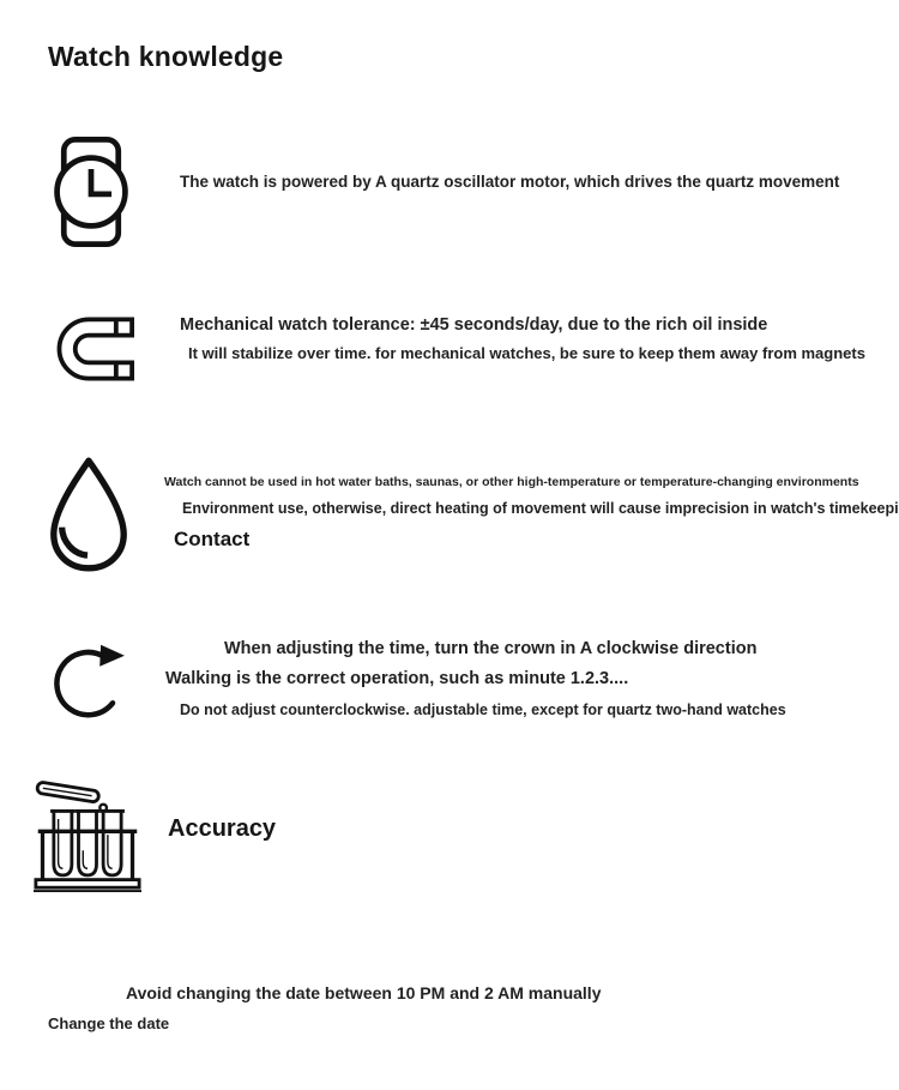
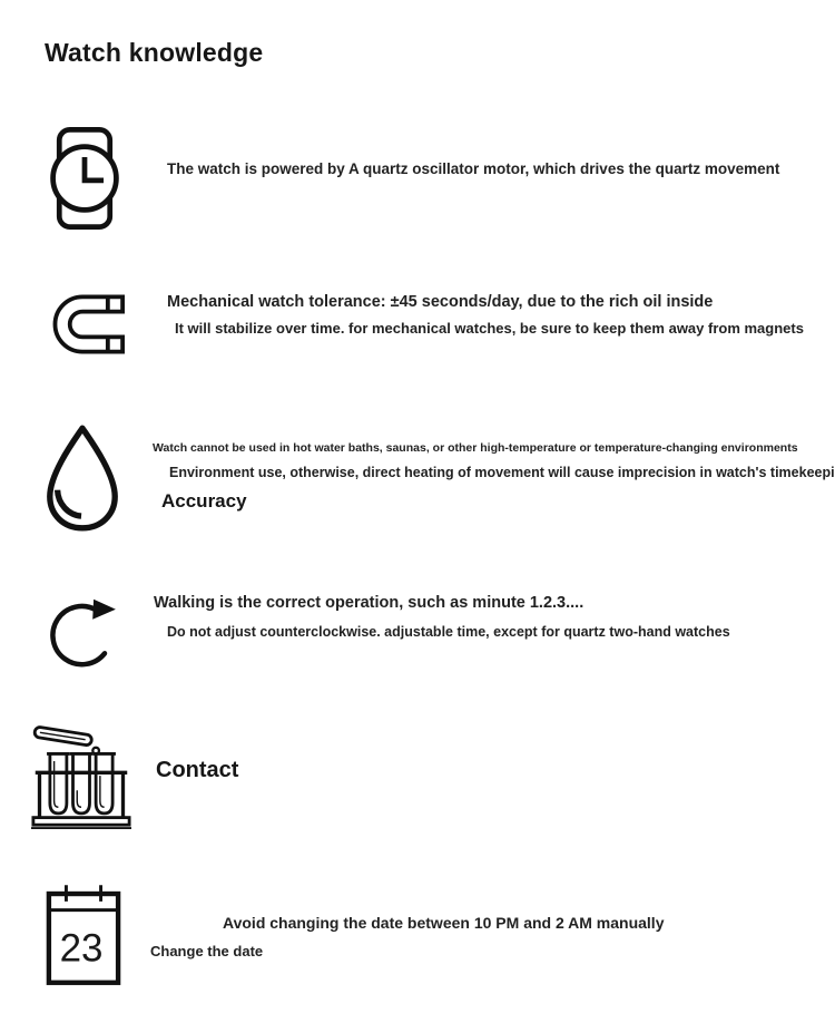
  Watch knowledge
  The watch is powered by A quartz oscillator motor, which drives the quartz movement
  Mechanical watch tolerance: ±45 seconds/day, due to the rich oil inside
  It will stabilize over time. for mechanical watches, be sure to keep them away from magnets
  Watch cannot be used in hot water baths, saunas, or other high-temperature or temperature-changing environments
  Environment use, otherwise, direct heating of movement will cause imprecision in watch's timekeepi
- Contact
+ Accuracy
- When adjusting the time, turn the crown in A clockwise direction
  Walking is the correct operation, such as minute 1.2.3....
  Do not adjust counterclockwise. adjustable time, except for quartz two-hand watches
- Accuracy
+ Contact
+ 23
  Avoid changing the date between 10 PM and 2 AM manually
  Change the date
